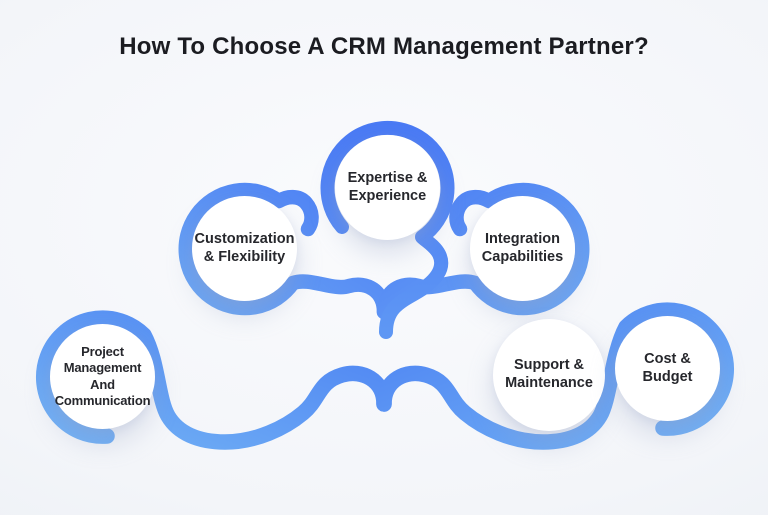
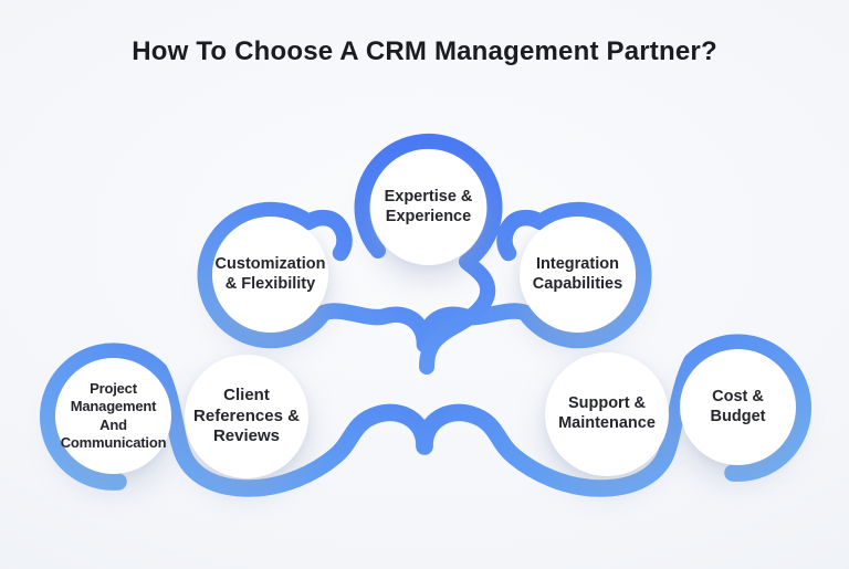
  How To Choose A CRM Management Partner?
  Expertise &
  Experience
  Customization
  & Flexibility
  Integration
  Capabilities
  Project
  Management
  And
  Communication
+ Client
+ References &
+ Reviews
  Support &
  Maintenance
  Cost &
  Budget
